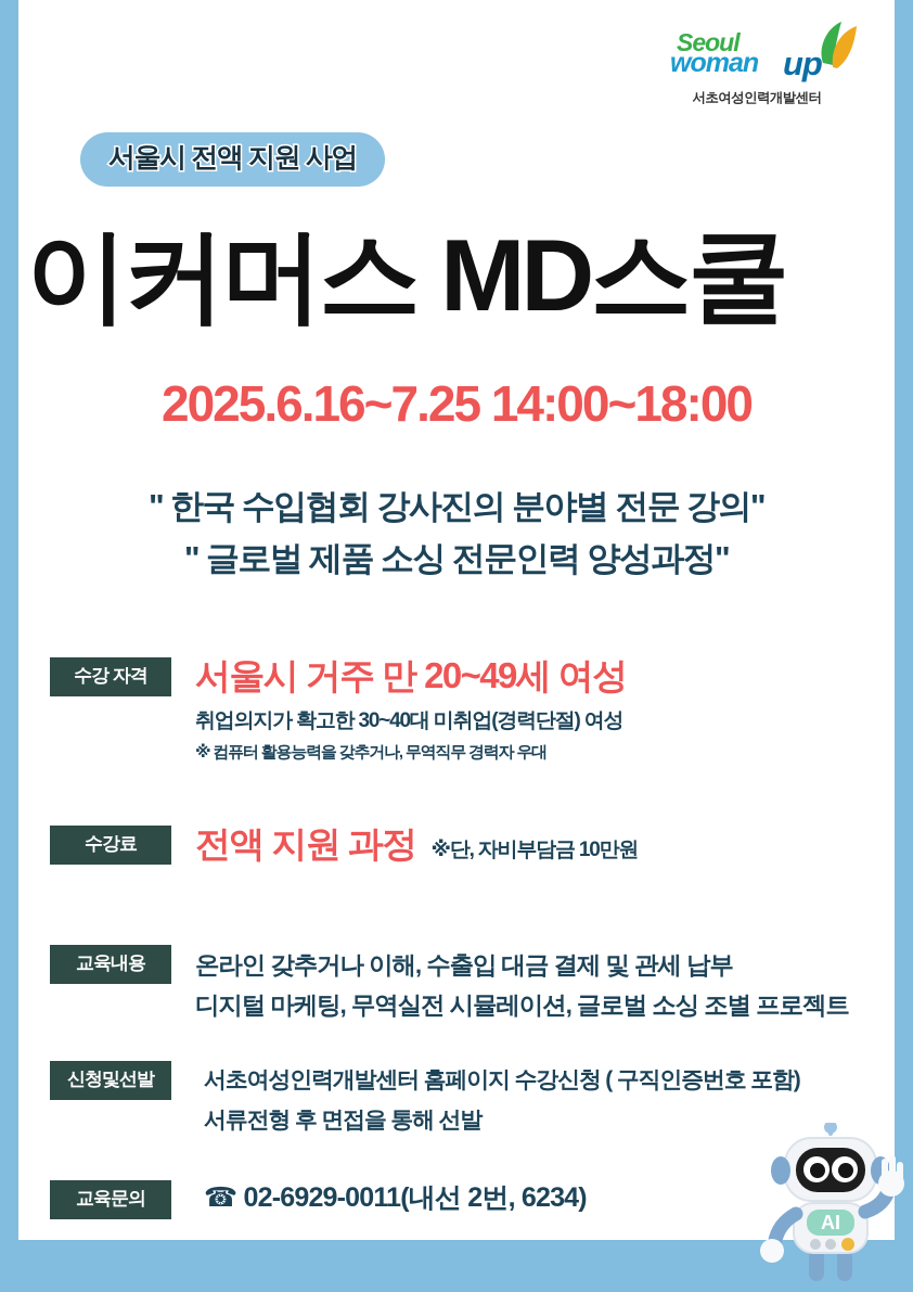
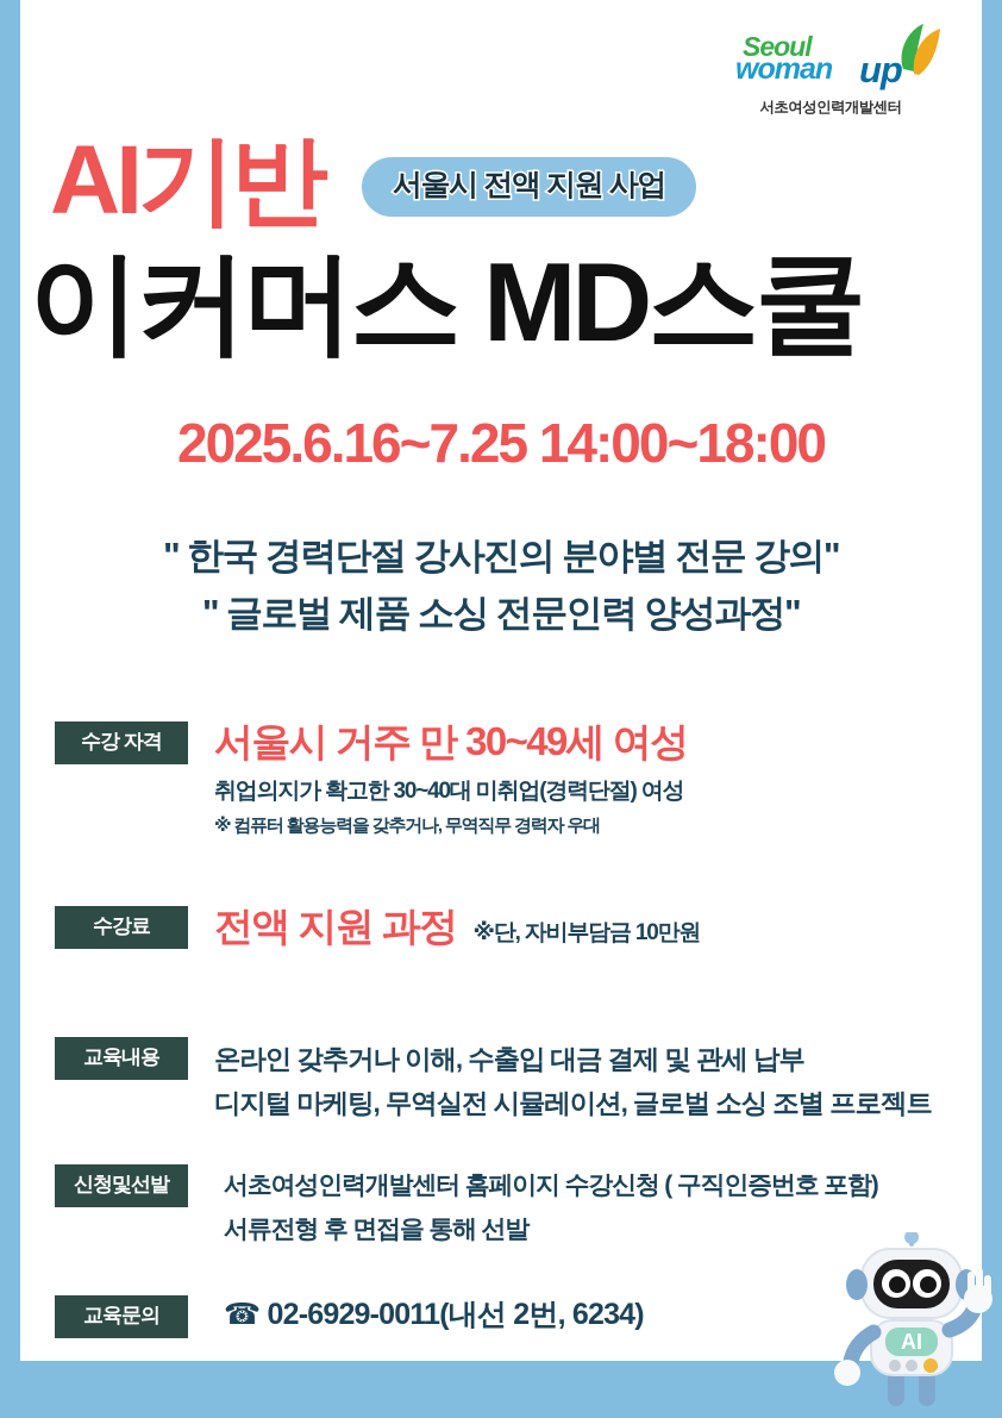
  Seoul
  woman
  up
  서초여성인력개발센터
+ AI기반
  서울시 전액 지원 사업
  이커머스 MD스쿨
  2025.6.16~7.25 14:00~18:00
- " 한국 수입협회 강사진의 분야별 전문 강의"
+ " 한국 경력단절 강사진의 분야별 전문 강의"
  " 글로벌 제품 소싱 전문인력 양성과정"
  수강 자격
- 서울시 거주 만 20~49세 여성
+ 서울시 거주 만 30~49세 여성
  취업의지가 확고한 30~40대 미취업(경력단절) 여성
  ※ 컴퓨터 활용능력을 갖추거나, 무역직무 경력자 우대
  수강료
  전액 지원 과정
  ※단, 자비부담금 10만원
  교육내용
  온라인 갖추거나 이해, 수출입 대금 결제 및 관세 납부
  디지털 마케팅, 무역실전 시뮬레이션, 글로벌 소싱 조별 프로젝트
  신청및선발
  서초여성인력개발센터 홈페이지 수강신청 ( 구직인증번호 포함)
  서류전형 후 면접을 통해 선발
  교육문의
  ☎ 02-6929-0011(내선 2번, 6234)
  AI
